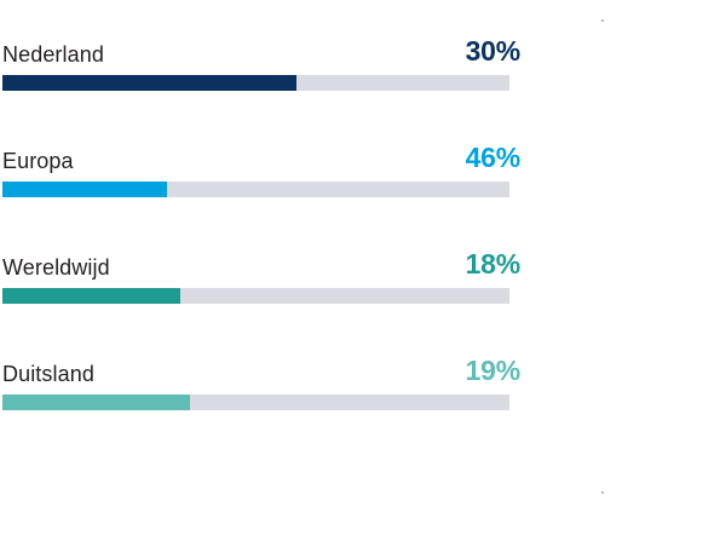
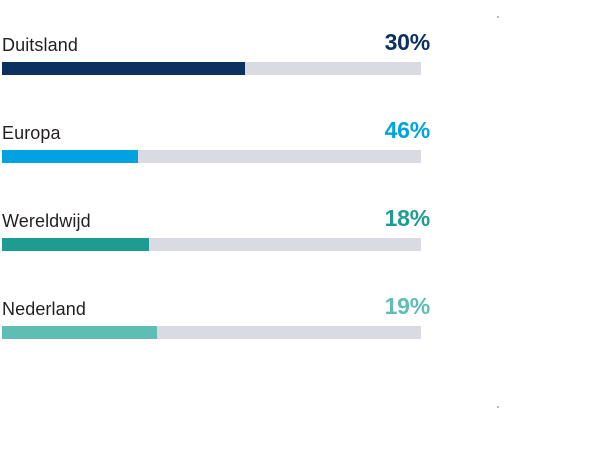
- Nederland
+ Duitsland
  30%
  Europa
  46%
  Wereldwijd
  18%
- Duitsland
+ Nederland
  19%
